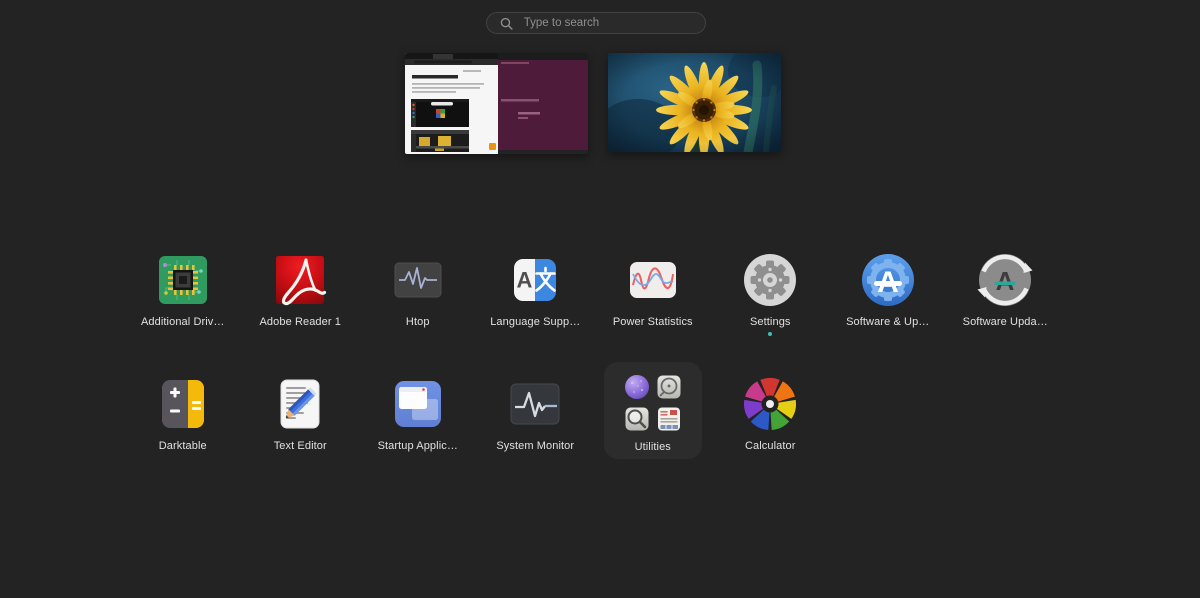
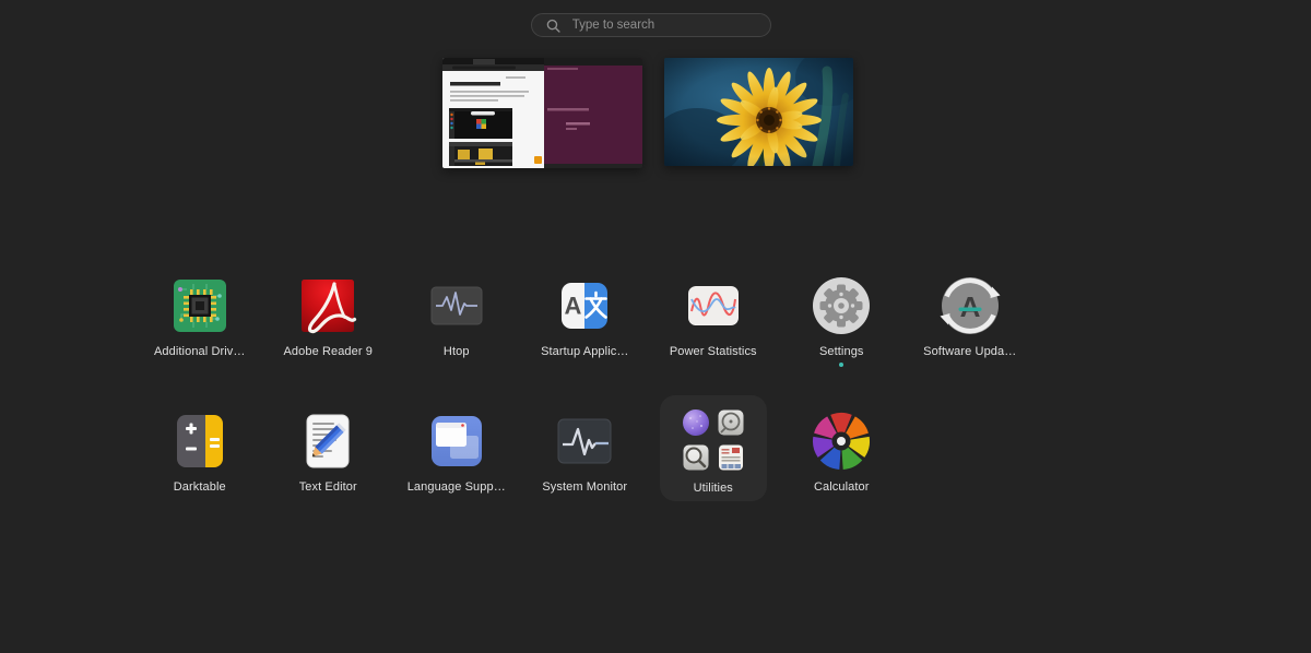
  Type to search
  Additional Driv…
- Adobe Reader 1
+ Adobe Reader 9
  Htop
  A
- Language Supp…
+ Startup Applic…
  Power Statistics
  Settings
- Software & Up…
  A
  Software Upda…
  Darktable
  Text Editor
- Startup Applic…
+ Language Supp…
  System Monitor
  Utilities
  Calculator
